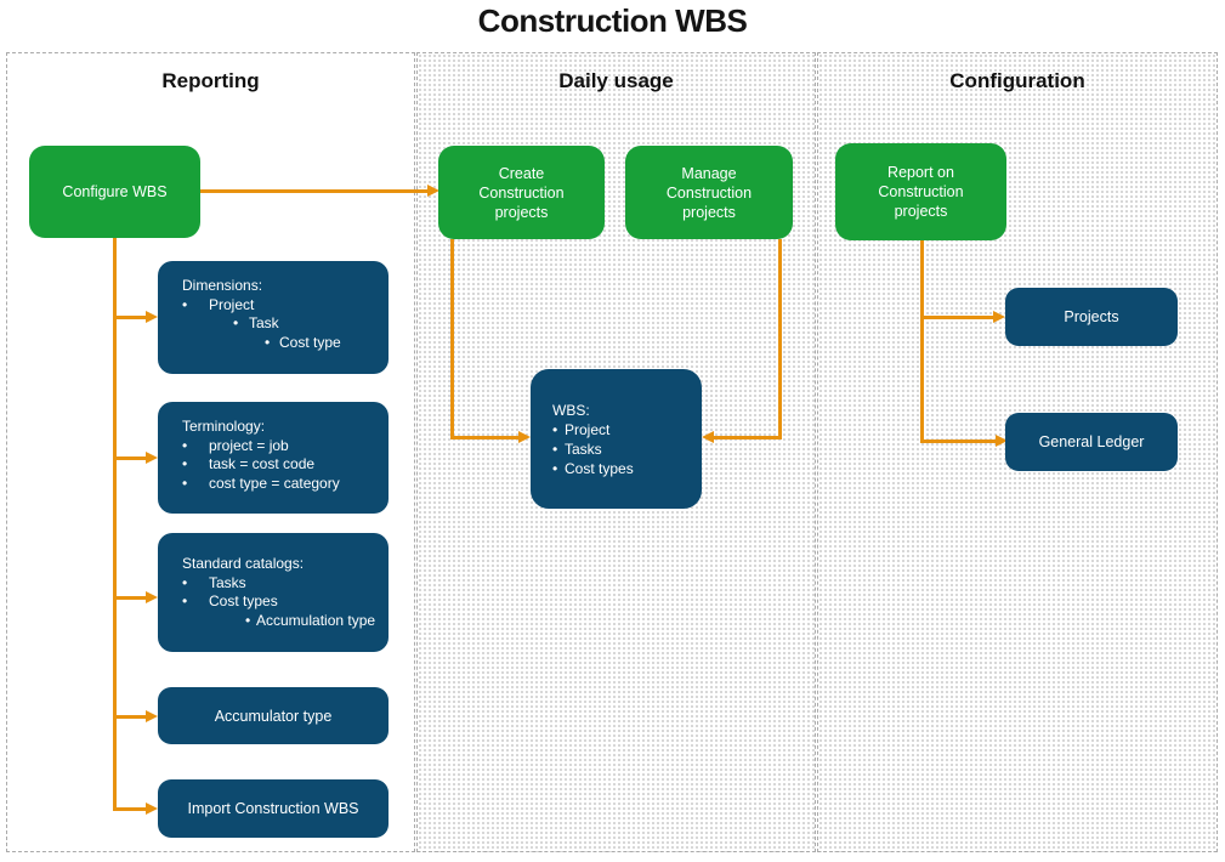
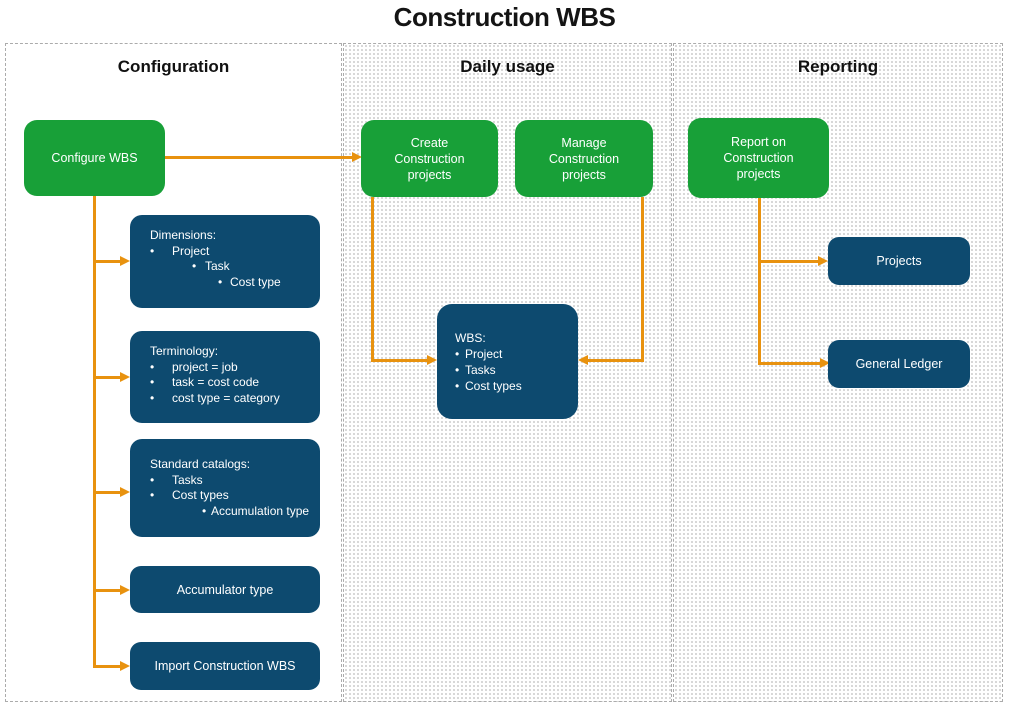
  Construction WBS
- Reporting
+ Configuration
  Daily usage
- Configuration
+ Reporting
  Configure WBS
  Dimensions:
  Project
  Task
  Cost type
  Terminology:
  project = job
  task = cost code
  cost type = category
  Standard catalogs:
  Tasks
  Cost types
  Accumulation type
  Accumulator type
  Import Construction WBS
  Create Construction projects
  Manage Construction projects
  WBS:
  Project
  Tasks
  Cost types
  Report on Construction projects
  Projects
  General Ledger
